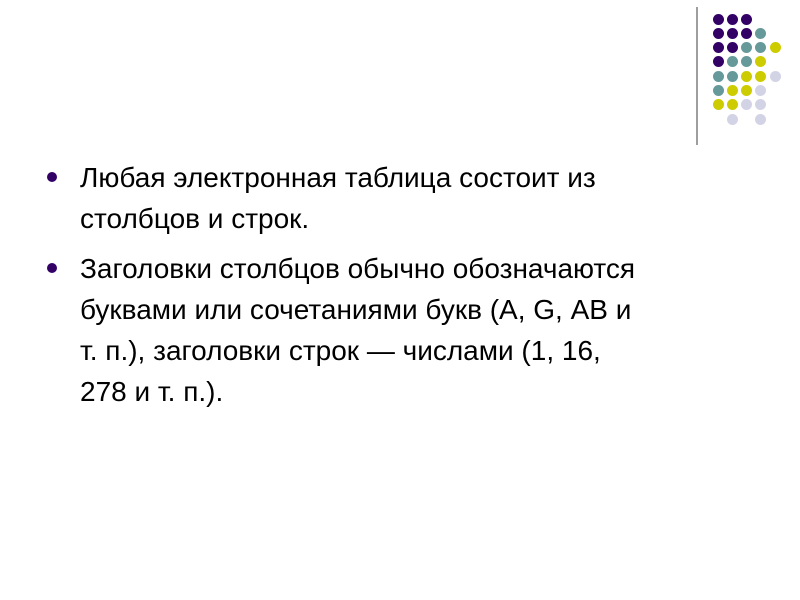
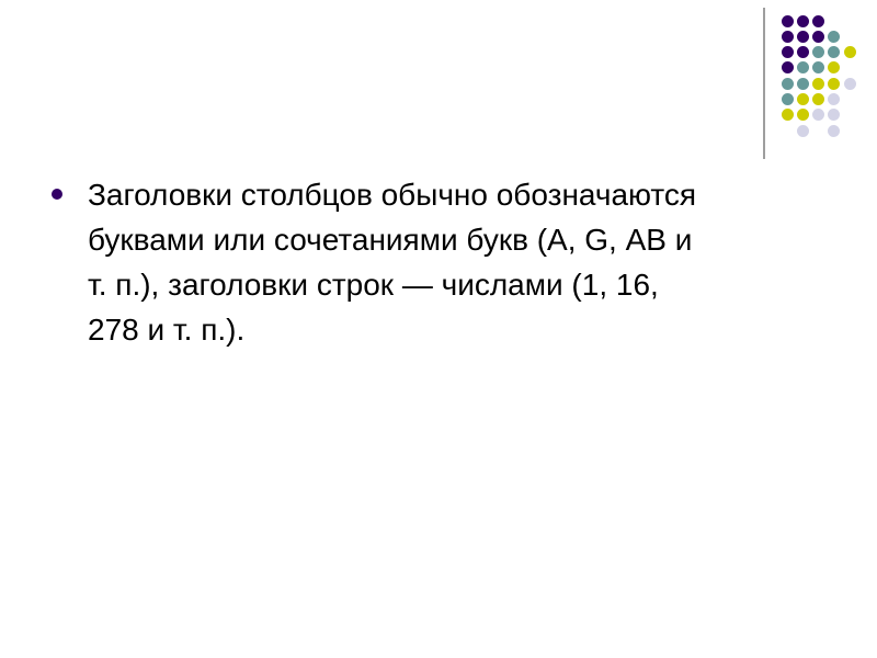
- Любая электронная таблица состоит из
- столбцов и строк.
  Заголовки столбцов обычно обозначаются
  буквами или сочетаниями букв (А, G, АВ и
  т. п.), заголовки строк — числами (1, 16,
  278 и т. п.).
